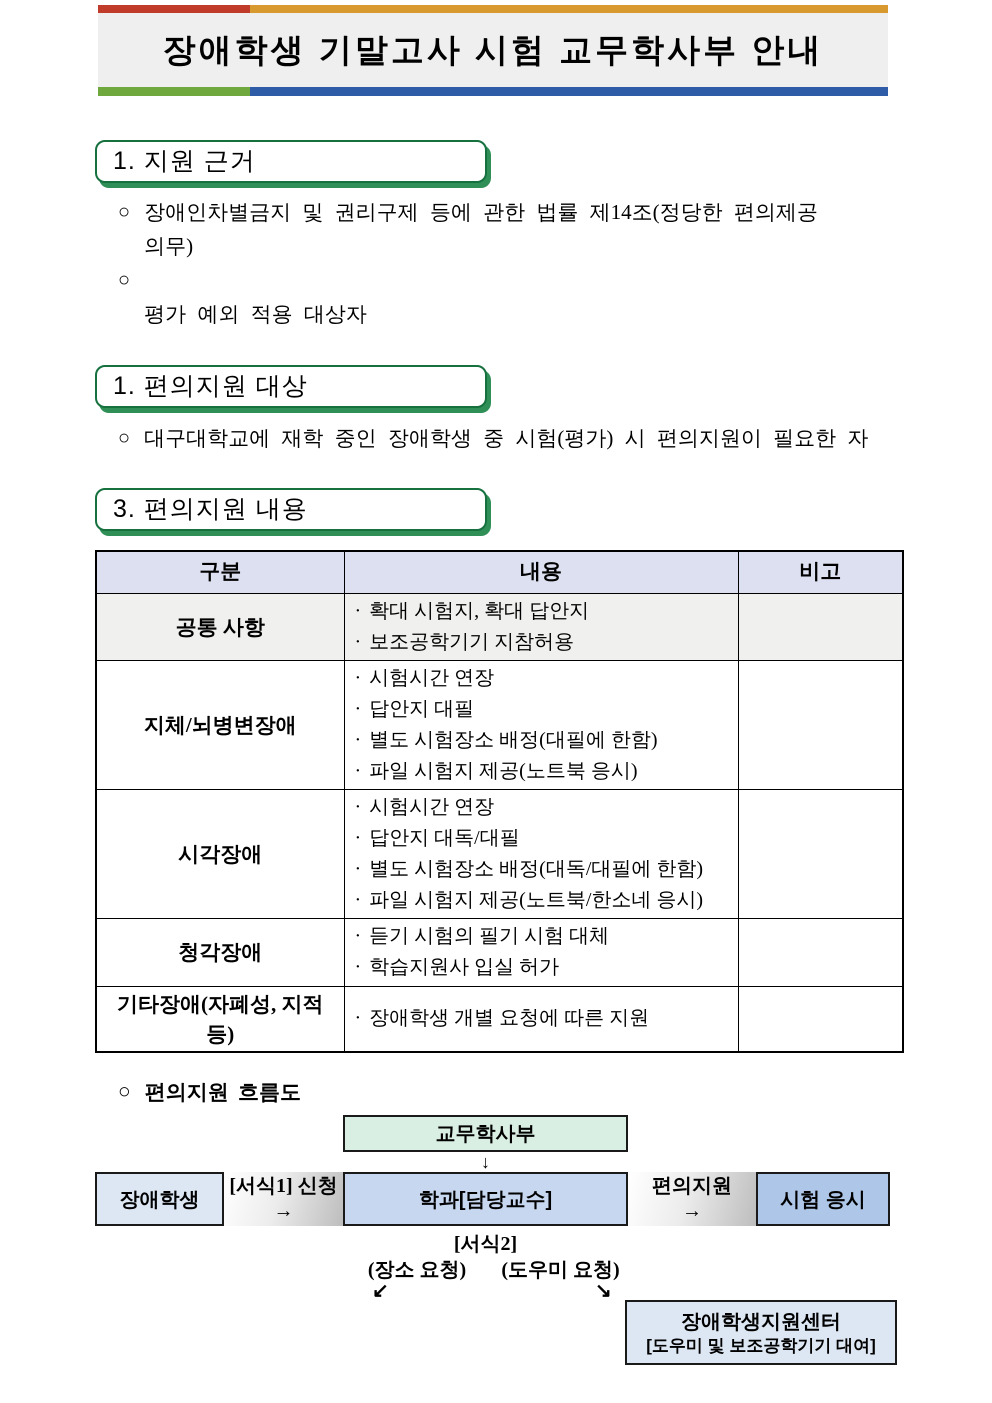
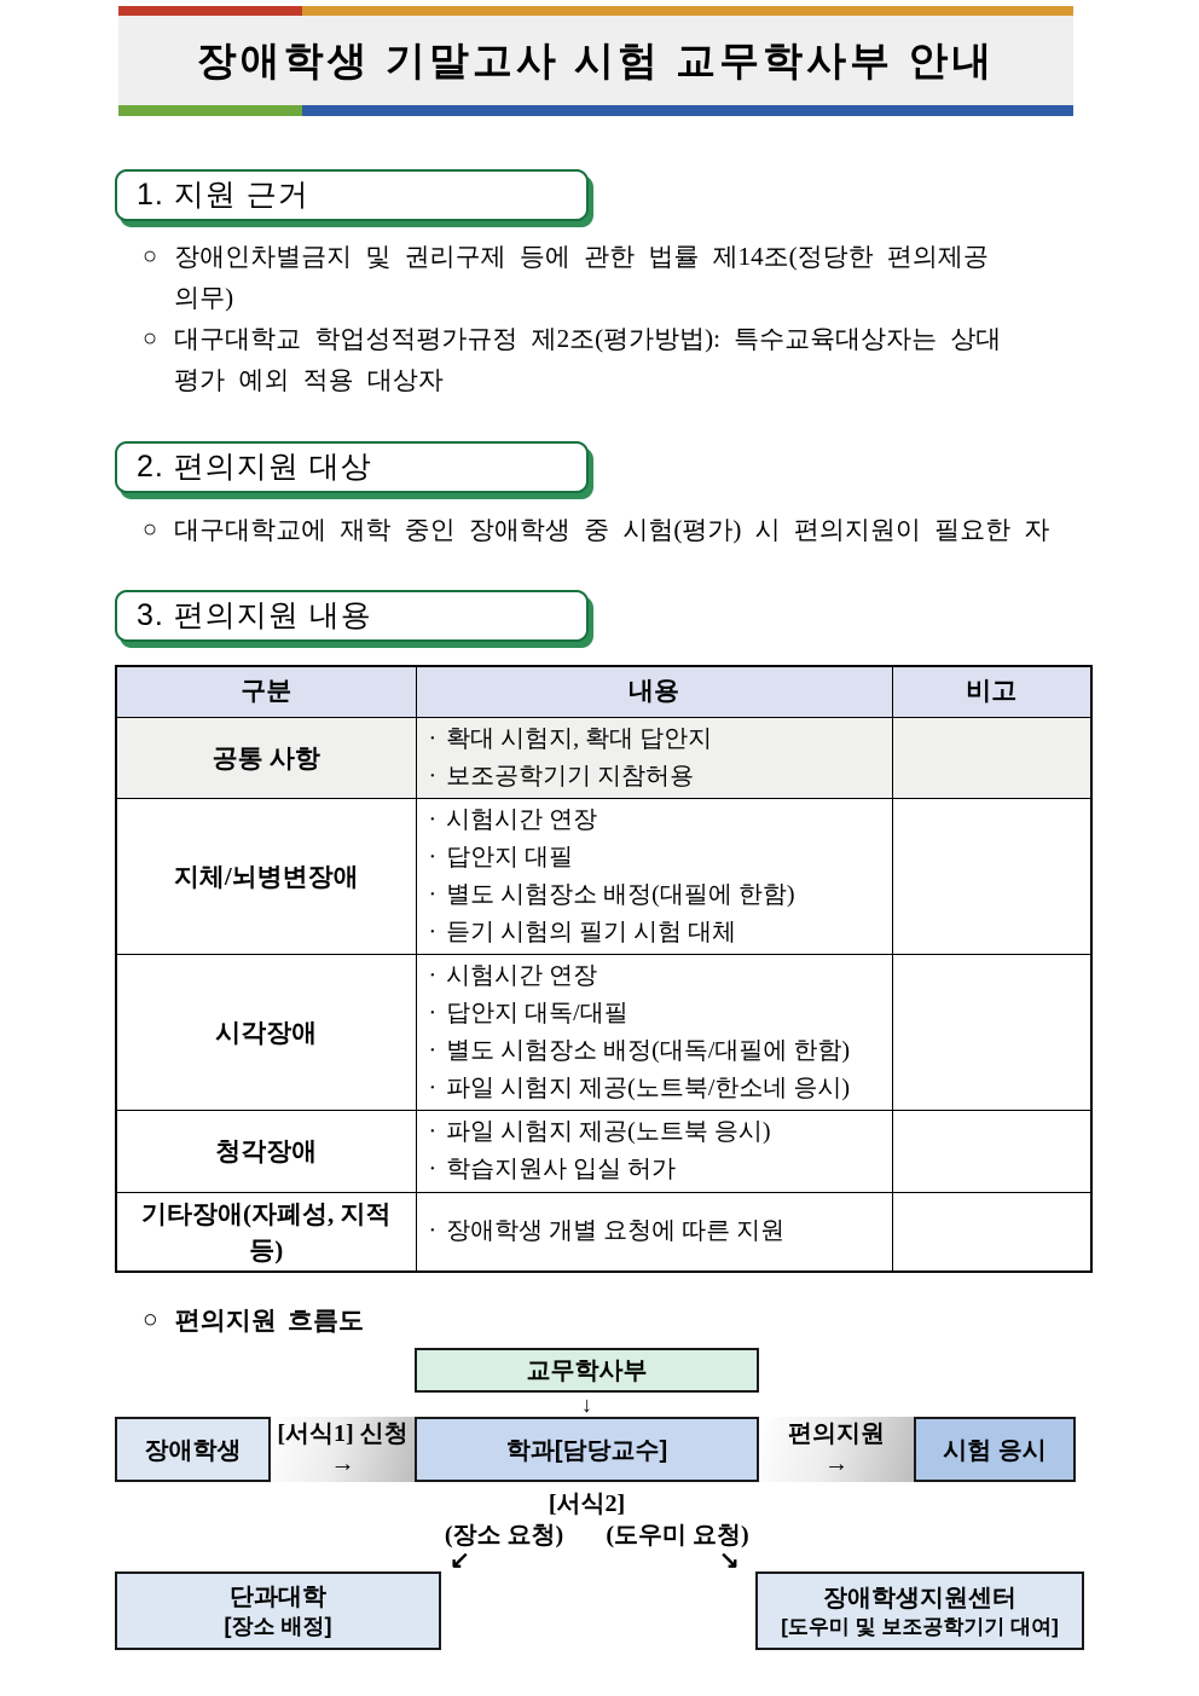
  장애학생 기말고사 시험 교무학사부 안내
  1. 지원 근거
  ○
  장애인차별금지 및 권리구제 등에 관한 법률 제14조(정당한 편의제공
  의무)
  ○
+ 대구대학교 학업성적평가규정 제2조(평가방법): 특수교육대상자는 상대
  평가 예외 적용 대상자
- 1. 편의지원 대상
+ 2. 편의지원 대상
  ○
  대구대학교에 재학 중인 장애학생 중 시험(평가) 시 편의지원이 필요한 자
  3. 편의지원 내용
  구분	내용	비고
  공통 사항	· 확대 시험지, 확대 답안지 · 보조공학기기 지참허용
- 지체/뇌병변장애	· 시험시간 연장 · 답안지 대필 · 별도 시험장소 배정(대필에 한함) · 파일 시험지 제공(노트북 응시)
+ 지체/뇌병변장애	· 시험시간 연장 · 답안지 대필 · 별도 시험장소 배정(대필에 한함) · 듣기 시험의 필기 시험 대체
  시각장애	· 시험시간 연장 · 답안지 대독/대필 · 별도 시험장소 배정(대독/대필에 한함) · 파일 시험지 제공(노트북/한소네 응시)
- 청각장애	· 듣기 시험의 필기 시험 대체 · 학습지원사 입실 허가
+ 청각장애	· 파일 시험지 제공(노트북 응시) · 학습지원사 입실 허가
  기타장애(자폐성, 지적 등)	· 장애학생 개별 요청에 따른 지원
  ○
  편의지원 흐름도
  교무학사부
  ↓
  장애학생
  [서식1] 신청
  →
  학과[담당교수]
  편의지원
  →
  시험 응시
  [서식2]
  (장소 요청)
  (도우미 요청)
  ↙
  ↘
+ 단과대학
+ [장소 배정]
  장애학생지원센터
  [도우미 및 보조공학기기 대여]
